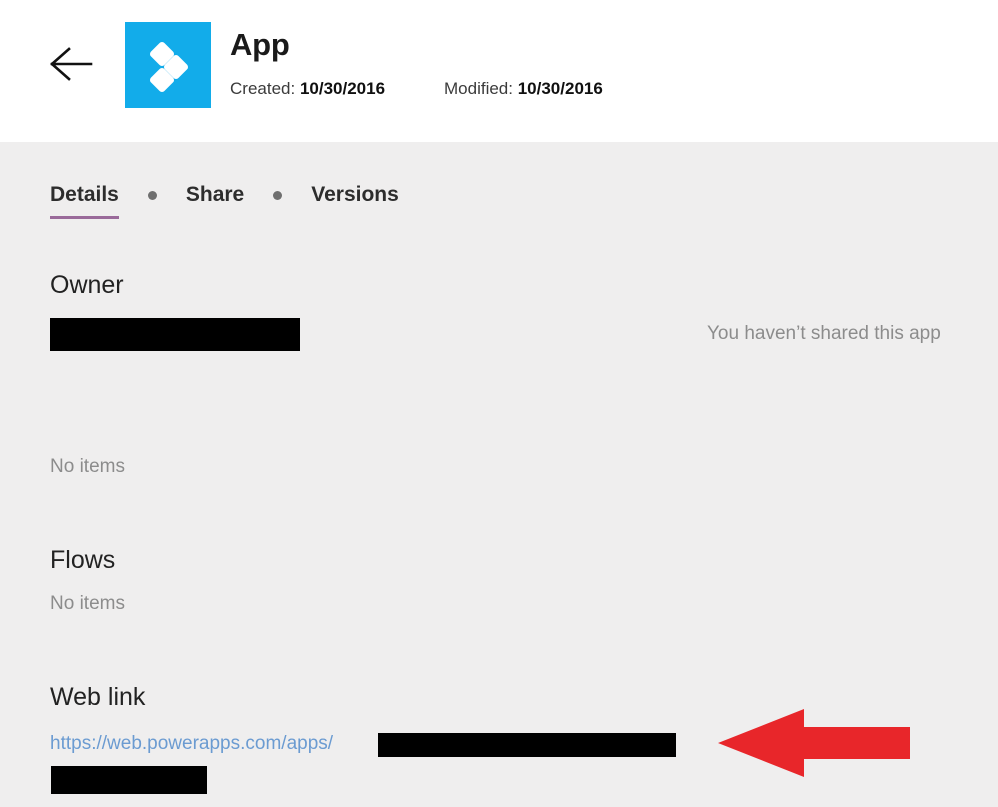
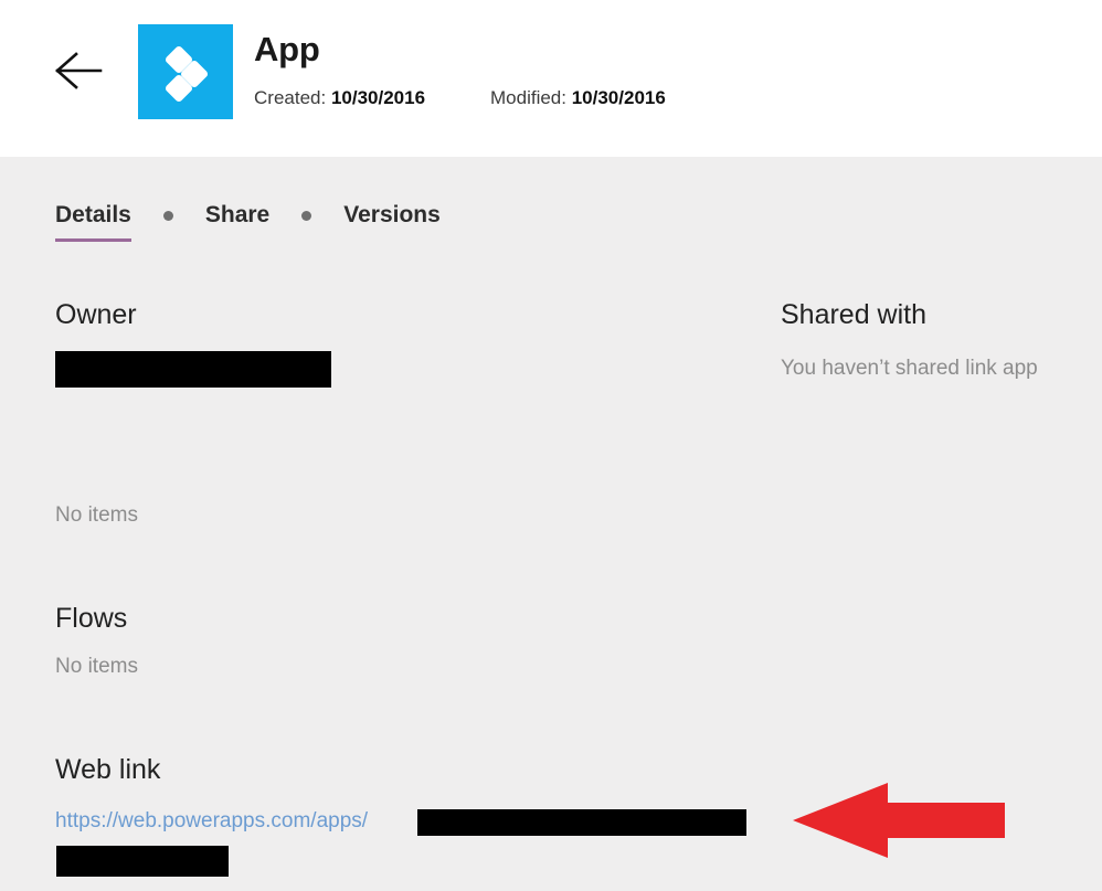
  App
  Created: 10/30/2016
  Modified: 10/30/2016
  Details
  Share
  Versions
  Owner
  No items
  Flows
  No items
  Web link
  https://web.powerapps.com/apps/
+ Shared with
- You haven’t shared this app
+ You haven’t shared link app
